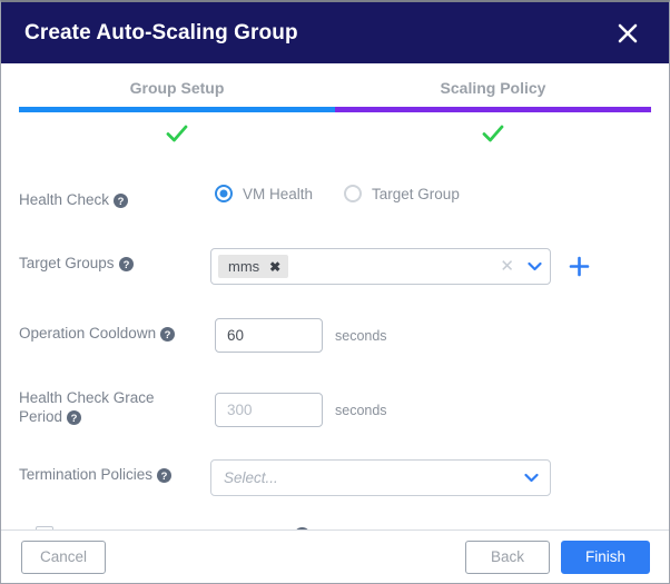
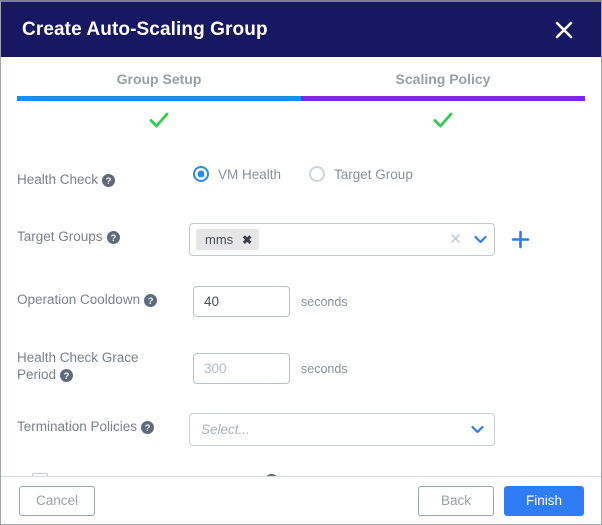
  Create Auto-Scaling Group
  Group Setup
  Scaling Policy
  Health Check
  ?
  VM Health
  Target Group
  Target Groups
  ?
  mms
  ✖
  ✕
  Operation Cooldown
  ?
- 60
+ 40
  seconds
  Health Check Grace
  Period
  ?
  300
  seconds
  Termination Policies
  ?
  Select...
  Cancel
  Back
  Finish
